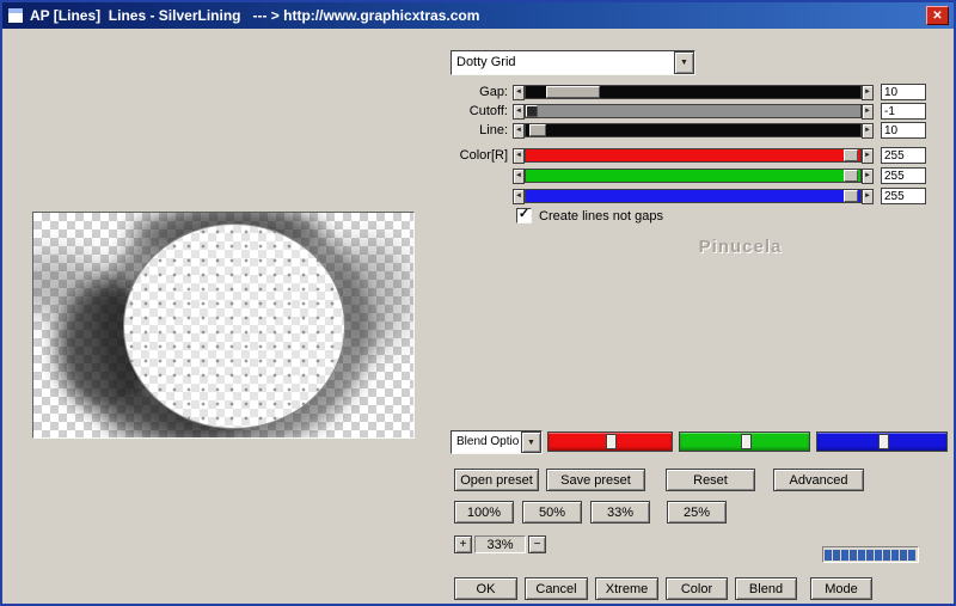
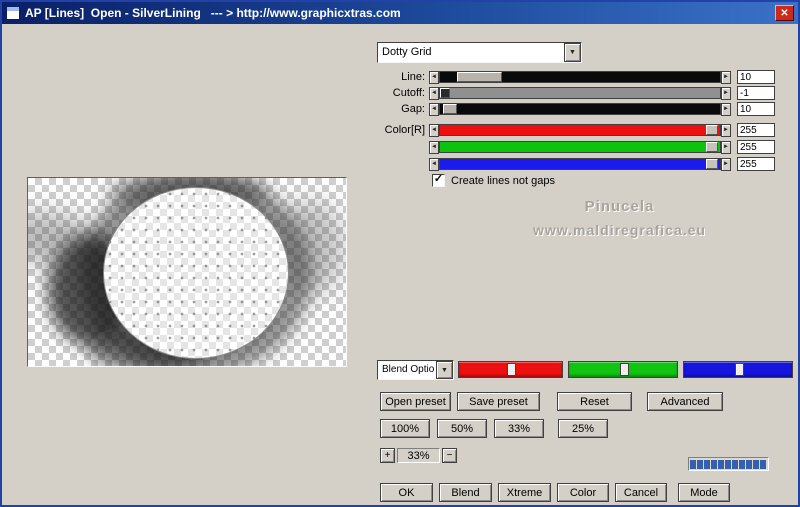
- AP [Lines] Lines - SilverLining --- > http://www.graphicxtras.com
+ AP [Lines] Open - SilverLining --- > http://www.graphicxtras.com
  ✕
  Dotty Grid
- Gap:
+ Line:
  10
  Cutoff:
  -1
- Line:
+ Gap:
  10
  Color[R]
  255
  255
  255
  ✓
  Create lines not gaps
  Pinucela
+ www.maldiregrafica.eu
  Blend Optio
  Open preset
  Save preset
  Reset
  Advanced
  100%
  50%
  33%
  25%
  +
  33%
  −
  OK
- Cancel
+ Blend
  Xtreme
  Color
- Blend
+ Cancel
  Mode
